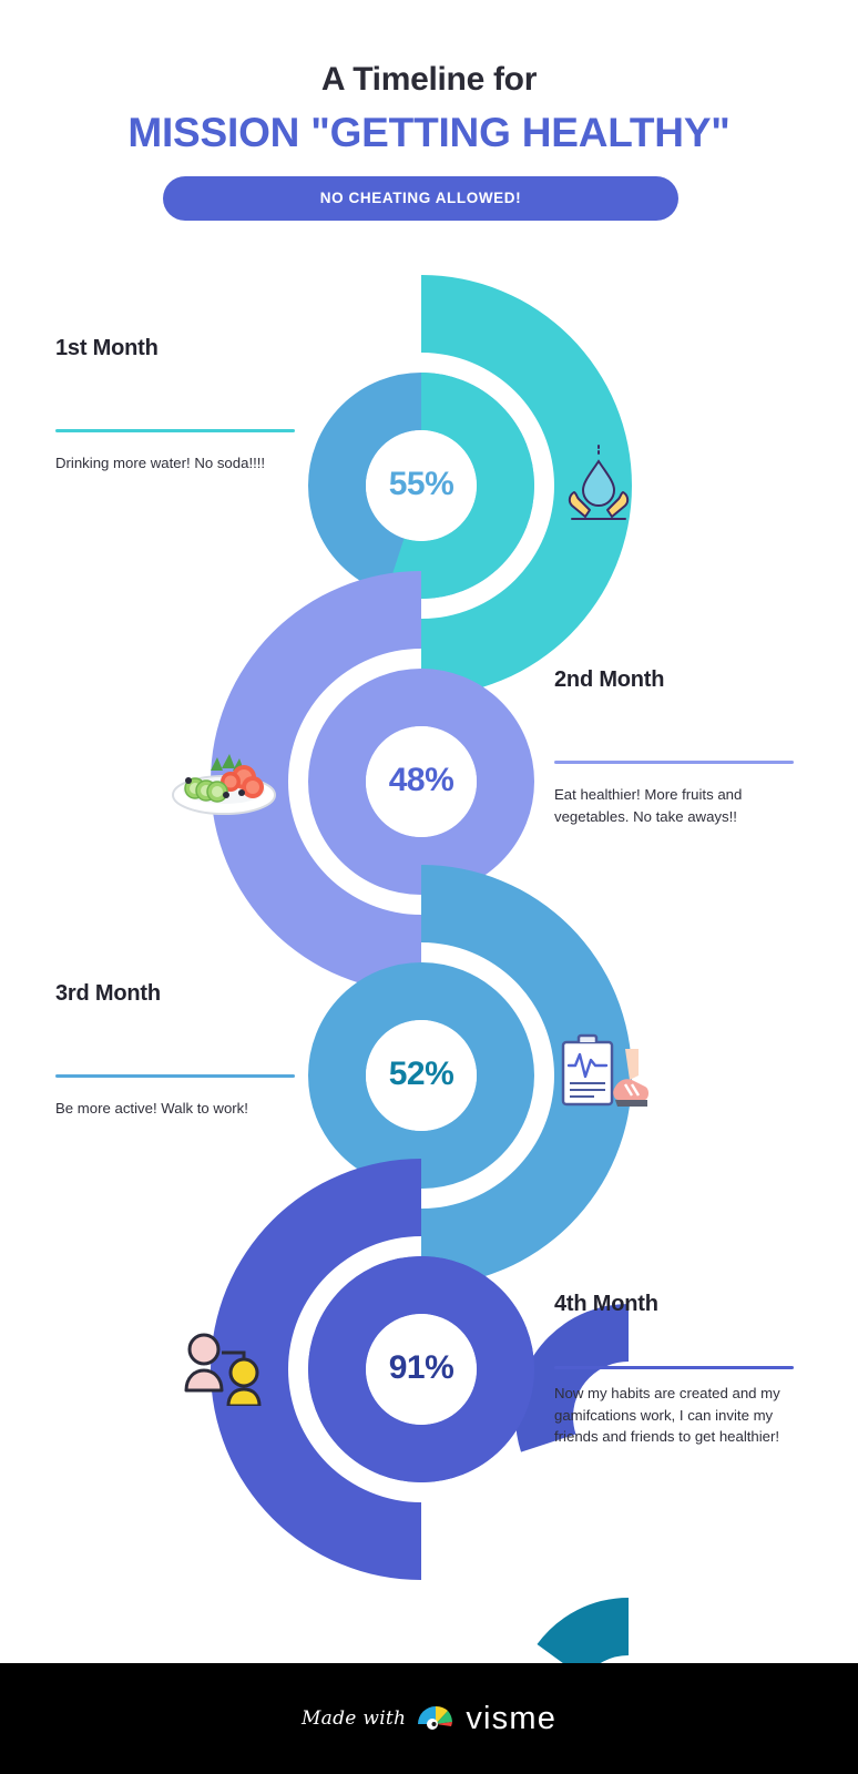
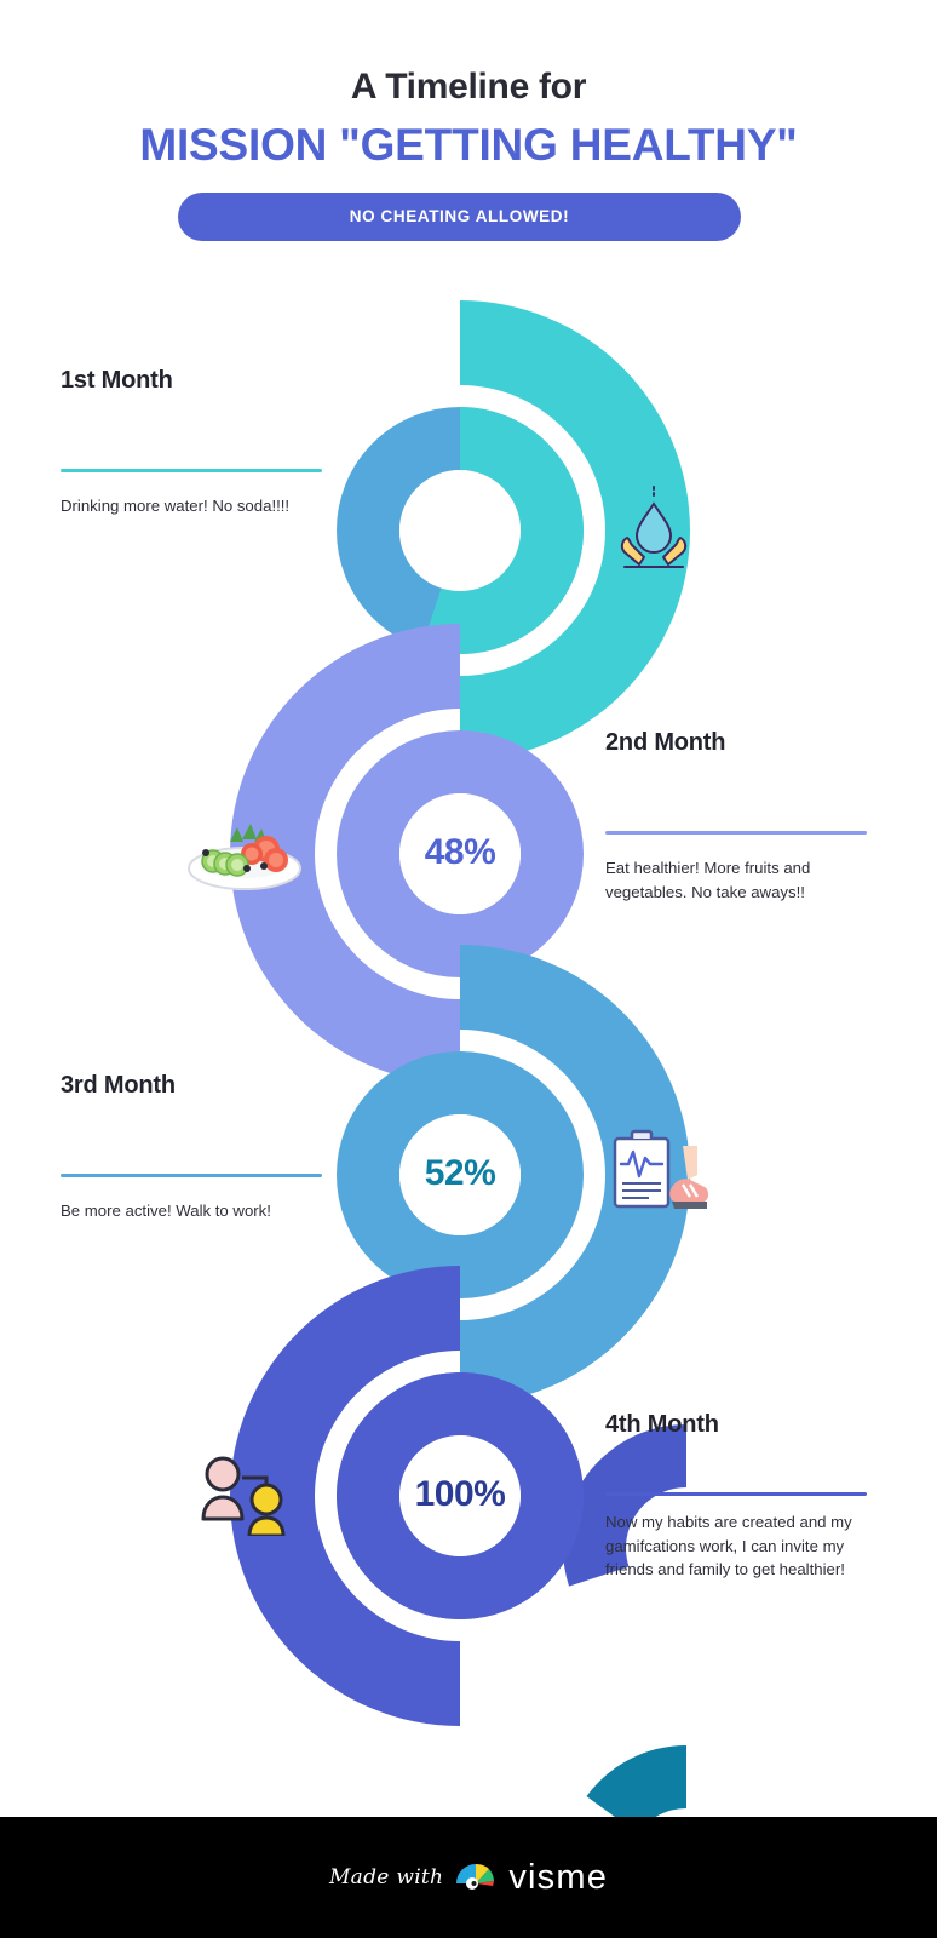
  A Timeline for
  MISSION "GETTING HEALTHY"
  NO CHEATING ALLOWED!
- 55%
  1st Month
  Drinking more water! No soda!!!!
  48%
  2nd Month
  Eat healthier! More fruits and vegetables. No take aways!!
  52%
  3rd Month
  Be more active! Walk to work!
- 91%
+ 100%
  4th Month
- Now my habits are created and my gamifcations work, I can invite my friends and friends to get healthier!
+ Now my habits are created and my gamifcations work, I can invite my friends and family to get healthier!
  Made with
  visme
